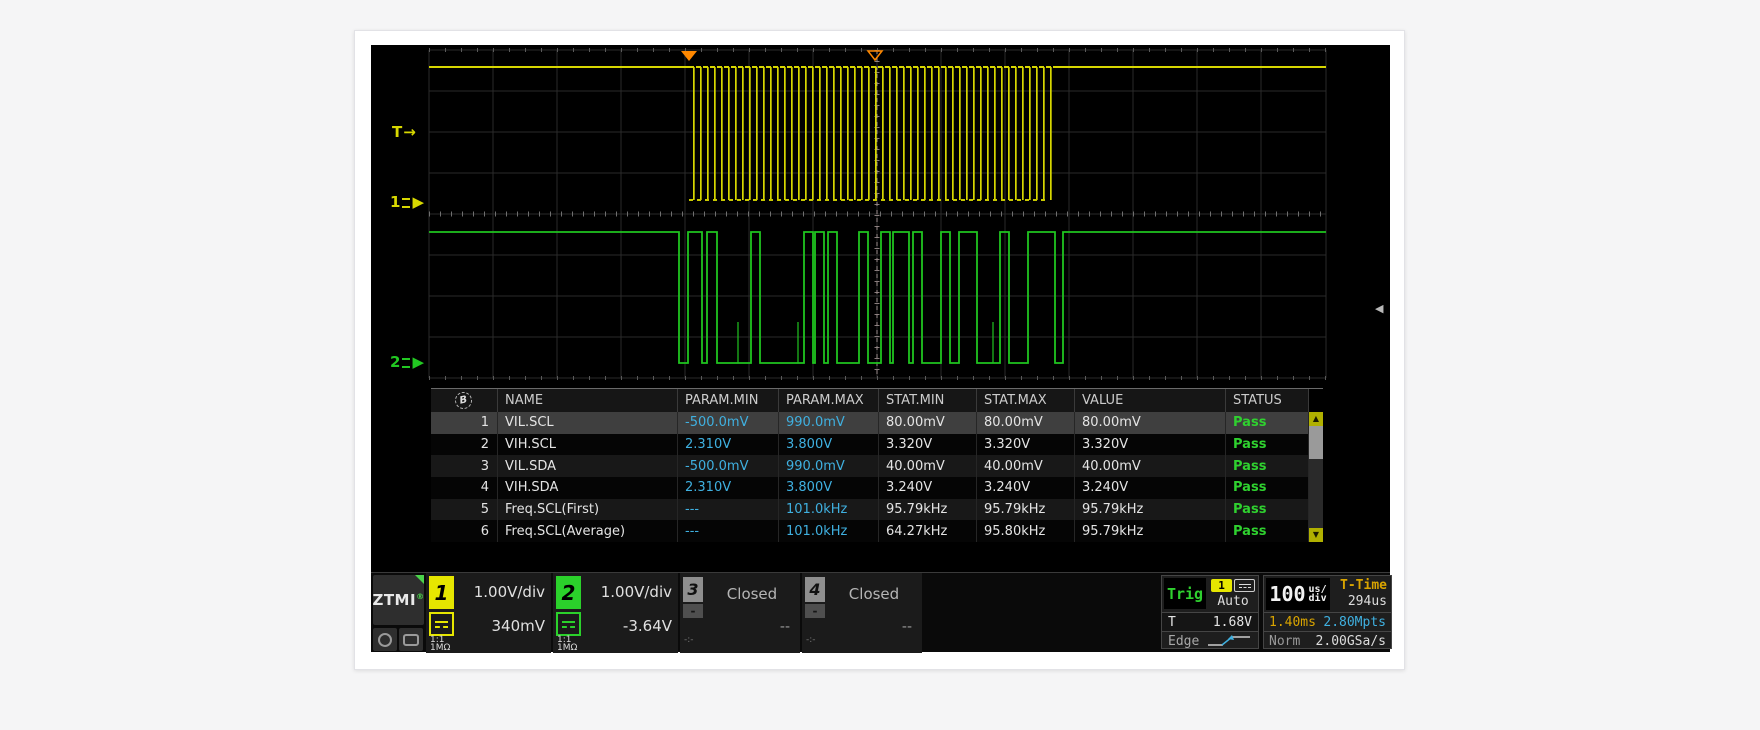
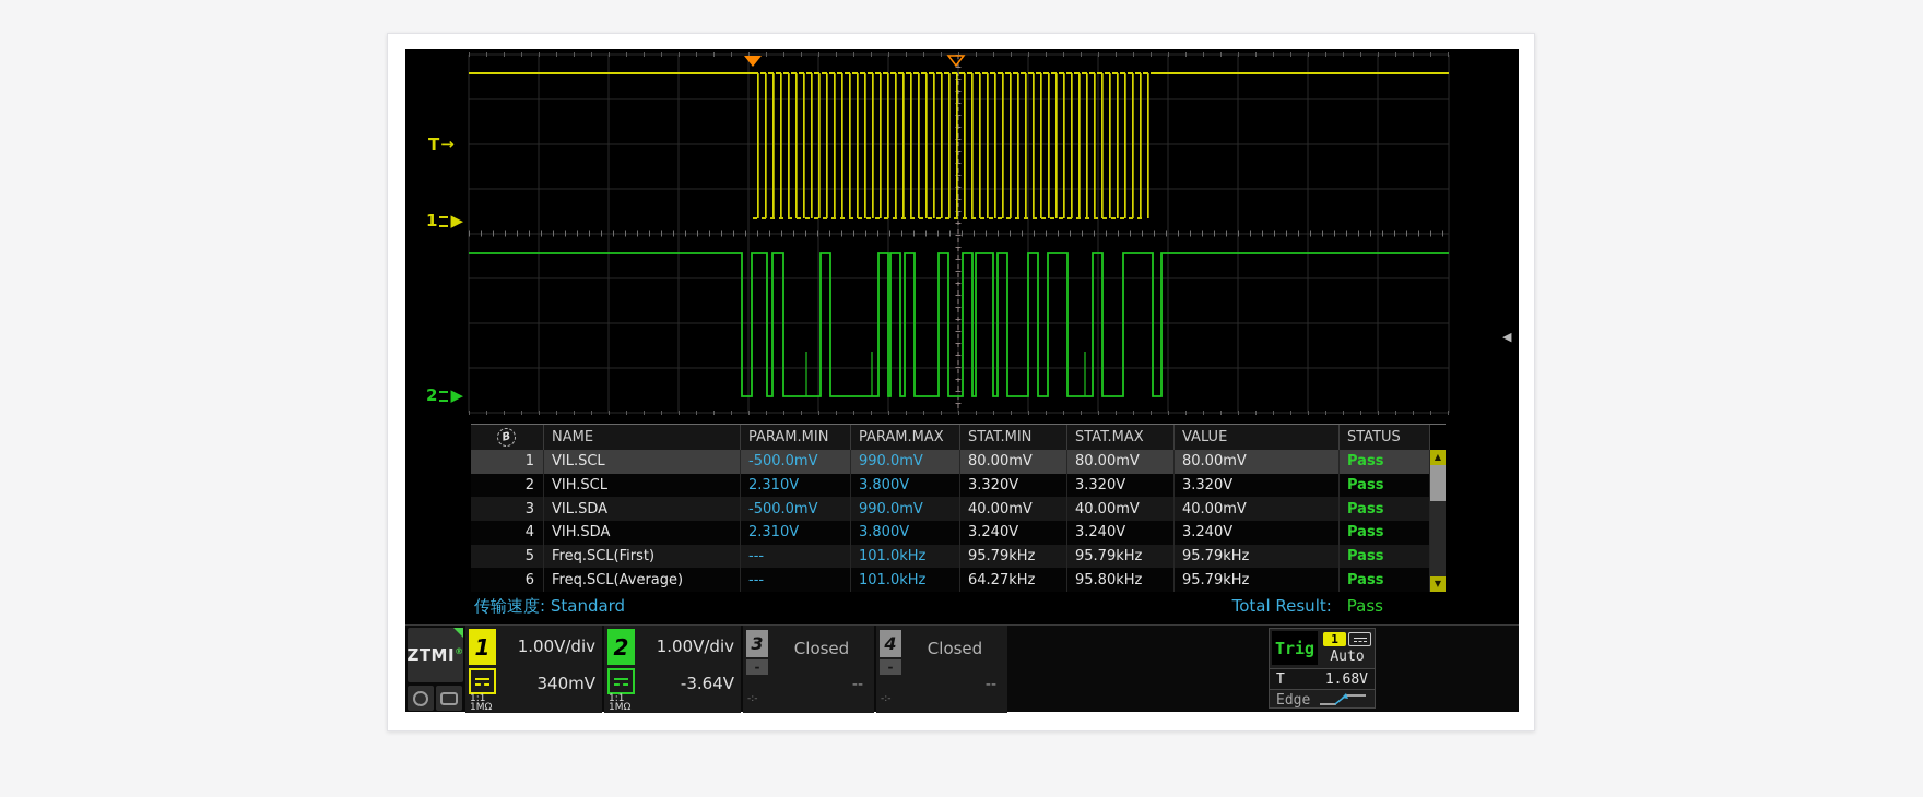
  T
  →
  1
  ▶
  2
  ▶
  ◀
  NAME
  PARAM.MIN
  PARAM.MAX
  STAT.MIN
  STAT.MAX
  VALUE
  STATUS
  1
  VIL.SCL
  -500.0mV
  990.0mV
  80.00mV
  80.00mV
  80.00mV
  Pass
  2
  VIH.SCL
  2.310V
  3.800V
  3.320V
  3.320V
  3.320V
  Pass
  3
  VIL.SDA
  -500.0mV
  990.0mV
  40.00mV
  40.00mV
  40.00mV
  Pass
  4
  VIH.SDA
  2.310V
  3.800V
  3.240V
  3.240V
  3.240V
  Pass
  5
  Freq.SCL(First)
  ---
  101.0kHz
  95.79kHz
  95.79kHz
  95.79kHz
  Pass
  6
  Freq.SCL(Average)
  ---
  101.0kHz
  64.27kHz
  95.80kHz
  95.79kHz
  Pass
  ▲
  ▼
+ 传输速度: Standard
+ Total Result: Pass
  ZTMI®
  1
  1:1
  1MΩ
  1.00V/div
  340mV
  2
  1:1
  1MΩ
  1.00V/div
  -3.64V
  3
  -
  -:-
  Closed
  --
  4
  -
  -:-
  Closed
  --
  Trig
  1
  Auto
  T
  1.68V
  Edge
- 100
- us/
- div
- T-Time
- 294us
- 1.40ms
- 2.80Mpts
- Norm
- 2.00GSa/s
